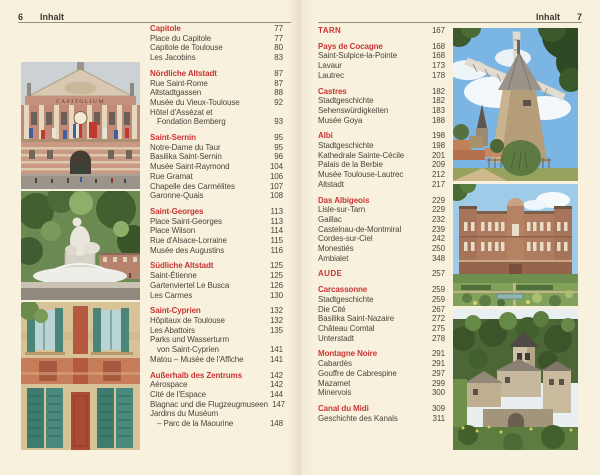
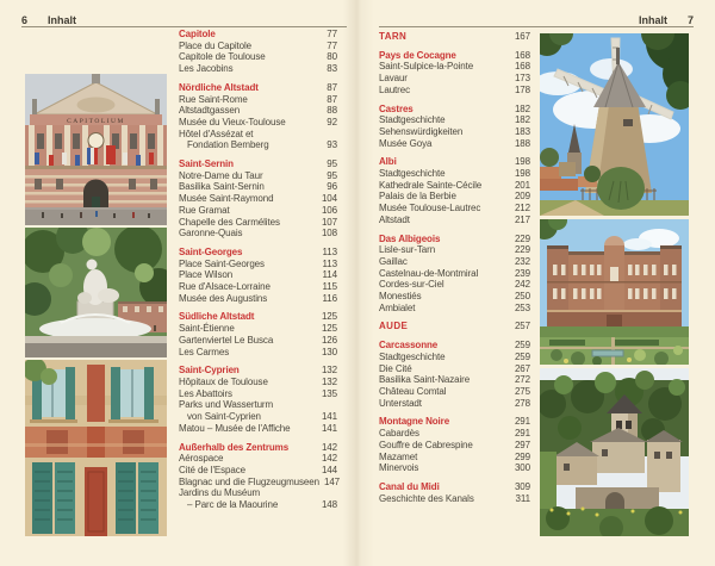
  6
  Inhalt
  Inhalt
  7
  Capitole
  77
  Place du Capitole
  77
  Capitole de Toulouse
  80
  Les Jacobins
  83
  Nördliche Altstadt
  87
  Rue Saint-Rome
  87
  Altstadtgassen
  88
  Musée du Vieux-Toulouse
  92
  Hôtel d'Assézat et
  Fondation Bemberg
  93
  Saint-Sernin
  95
  Notre-Dame du Taur
  95
  Basilika Saint-Sernin
  96
  Musée Saint-Raymond
  104
  Rue Gramat
  106
  Chapelle des Carmélites
  107
  Garonne-Quais
  108
  Saint-Georges
  113
  Place Saint-Georges
  113
  Place Wilson
  114
  Rue d'Alsace-Lorraine
  115
  Musée des Augustins
  116
  Südliche Altstadt
  125
  Saint-Étienne
  125
  Gartenviertel Le Busca
  126
  Les Carmes
  130
  Saint-Cyprien
  132
  Hôpitaux de Toulouse
  132
  Les Abattoirs
  135
  Parks und Wasserturm
  von Saint-Cyprien
  141
  Matou – Musée de l'Affiche
  141
  Außerhalb des Zentrums
  142
  Aérospace
  142
  Cité de l'Espace
  144
  Blagnac und die Flugzeugmuseen
  147
  Jardins du Muséum
  – Parc de la Maourine
  148
  TARN
  167
  Pays de Cocagne
  168
  Saint-Sulpice-la-Pointe
  168
  Lavaur
  173
  Lautrec
  178
  Castres
  182
  Stadtgeschichte
  182
  Sehenswürdigkeiten
  183
  Musée Goya
  188
  Albi
  198
  Stadtgeschichte
  198
  Kathedrale Sainte-Cécile
  201
  Palais de la Berbie
  209
  Musée Toulouse-Lautrec
  212
  Altstadt
  217
  Das Albigeois
  229
  Lisle-sur-Tarn
  229
  Gaillac
  232
  Castelnau-de-Montmiral
  239
  Cordes-sur-Ciel
  242
  Monestiés
  250
  Ambialet
- 348
+ 253
  AUDE
  257
  Carcassonne
  259
  Stadtgeschichte
  259
  Die Cité
  267
  Basilika Saint-Nazaire
  272
  Château Comtal
  275
  Unterstadt
  278
  Montagne Noire
  291
  Cabardès
  291
  Gouffre de Cabrespine
  297
  Mazamet
  299
  Minervois
  300
  Canal du Midi
  309
  Geschichte des Kanals
  311
